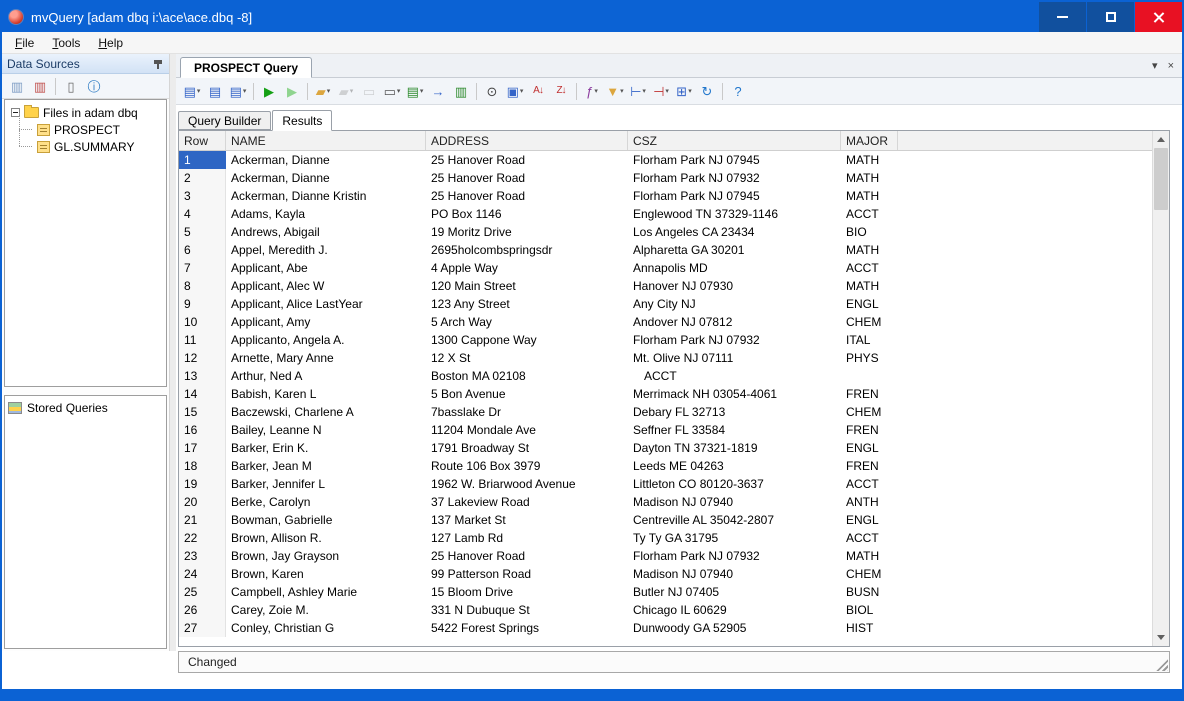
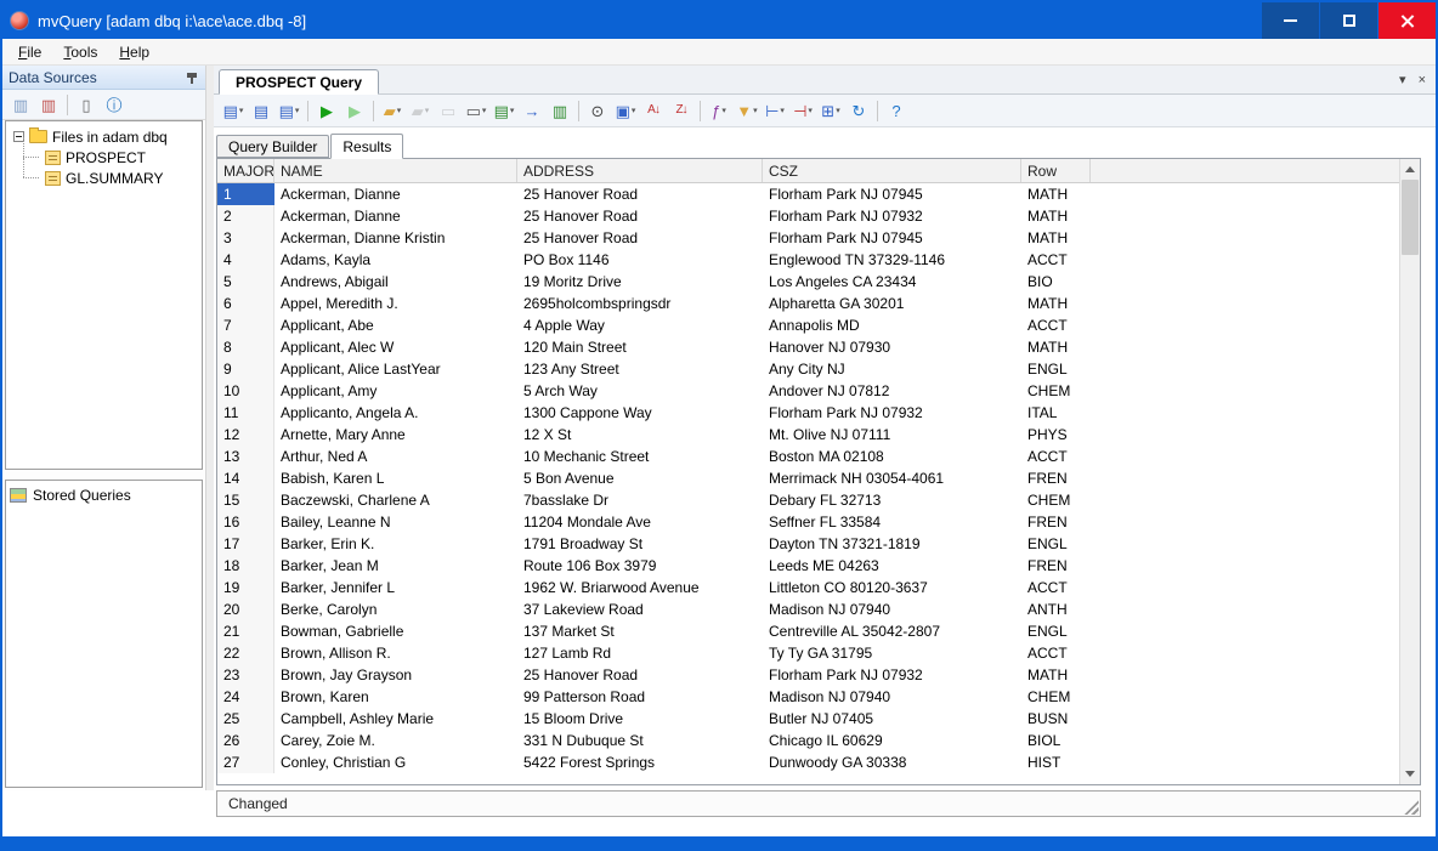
  mvQuery [adam dbq i:\ace\ace.dbq -8]
  File
  Tools
  Help
  Data Sources
  ▥
  ▥
  ▯
  ⓘ
  Files in adam dbq
  PROSPECT
  GL.SUMMARY
  Stored Queries
  PROSPECT Query
  ▾
  ×
  ▤
  ▤
  ▤
  ▶
  ▶
  ▰
  ▰
  ▭
  ▭
  ▤
  →
  ▥
  ⊙
  ▣
  A↓
  Z↓
  ƒ
  ▼
  ⊢
  ⊣
  ⊞
  ↻
  ?
  Query Builder
  Results
- Row
+ MAJOR
  NAME
  ADDRESS
  CSZ
- MAJOR
+ Row
  1
  Ackerman, Dianne
  25 Hanover Road
  Florham Park NJ 07945
  MATH
  2
  Ackerman, Dianne
  25 Hanover Road
  Florham Park NJ 07932
  MATH
  3
  Ackerman, Dianne Kristin
  25 Hanover Road
  Florham Park NJ 07945
  MATH
  4
  Adams, Kayla
  PO Box 1146
  Englewood TN 37329-1146
  ACCT
  5
  Andrews, Abigail
  19 Moritz Drive
  Los Angeles CA 23434
  BIO
  6
  Appel, Meredith J.
  2695holcombspringsdr
  Alpharetta GA 30201
  MATH
  7
  Applicant, Abe
  4 Apple Way
  Annapolis MD
  ACCT
  8
  Applicant, Alec W
  120 Main Street
  Hanover NJ 07930
  MATH
  9
  Applicant, Alice LastYear
  123 Any Street
  Any City NJ
  ENGL
  10
  Applicant, Amy
  5 Arch Way
  Andover NJ 07812
  CHEM
  11
  Applicanto, Angela A.
  1300 Cappone Way
  Florham Park NJ 07932
  ITAL
  12
  Arnette, Mary Anne
  12 X St
  Mt. Olive NJ 07111
  PHYS
  13
  Arthur, Ned A
+ 10 Mechanic Street
  Boston MA 02108
  ACCT
  14
  Babish, Karen L
  5 Bon Avenue
  Merrimack NH 03054-4061
  FREN
  15
  Baczewski, Charlene A
  7basslake Dr
  Debary FL 32713
  CHEM
  16
  Bailey, Leanne N
  11204 Mondale Ave
  Seffner FL 33584
  FREN
  17
  Barker, Erin K.
  1791 Broadway St
  Dayton TN 37321-1819
  ENGL
  18
  Barker, Jean M
  Route 106 Box 3979
  Leeds ME 04263
  FREN
  19
  Barker, Jennifer L
  1962 W. Briarwood Avenue
  Littleton CO 80120-3637
  ACCT
  20
  Berke, Carolyn
  37 Lakeview Road
  Madison NJ 07940
  ANTH
  21
  Bowman, Gabrielle
  137 Market St
  Centreville AL 35042-2807
  ENGL
  22
  Brown, Allison R.
  127 Lamb Rd
  Ty Ty GA 31795
  ACCT
  23
  Brown, Jay Grayson
  25 Hanover Road
  Florham Park NJ 07932
  MATH
  24
  Brown, Karen
  99 Patterson Road
  Madison NJ 07940
  CHEM
  25
  Campbell, Ashley Marie
  15 Bloom Drive
  Butler NJ 07405
  BUSN
  26
  Carey, Zoie M.
  331 N Dubuque St
  Chicago IL 60629
  BIOL
  27
  Conley, Christian G
  5422 Forest Springs
- Dunwoody GA 52905
+ Dunwoody GA 30338
  HIST
  Changed
